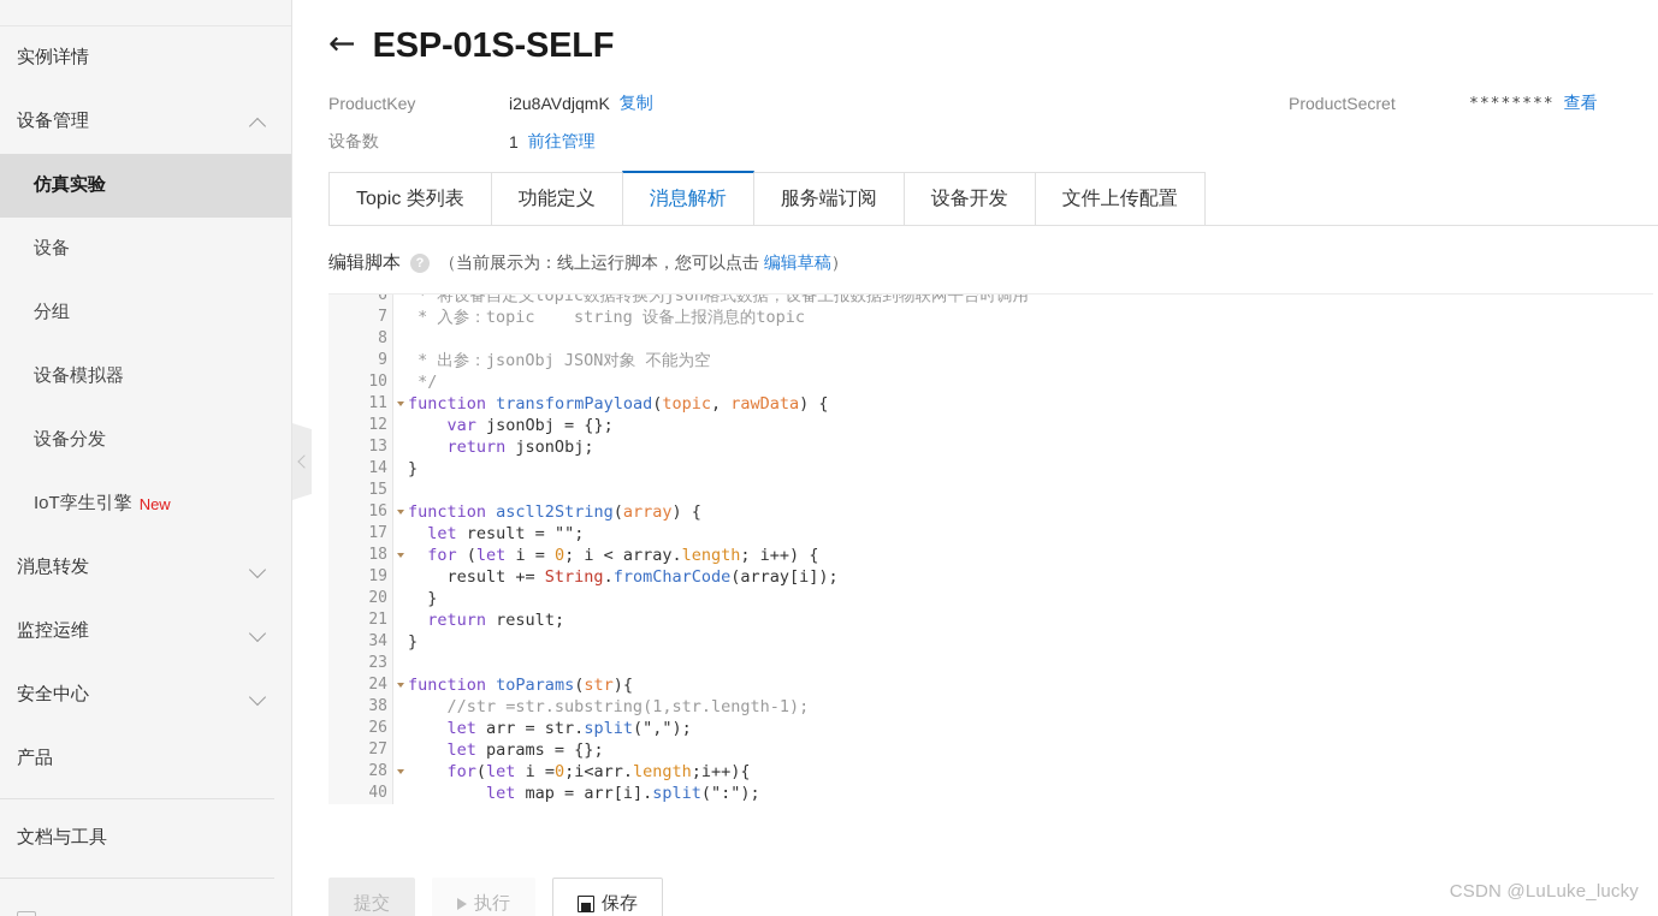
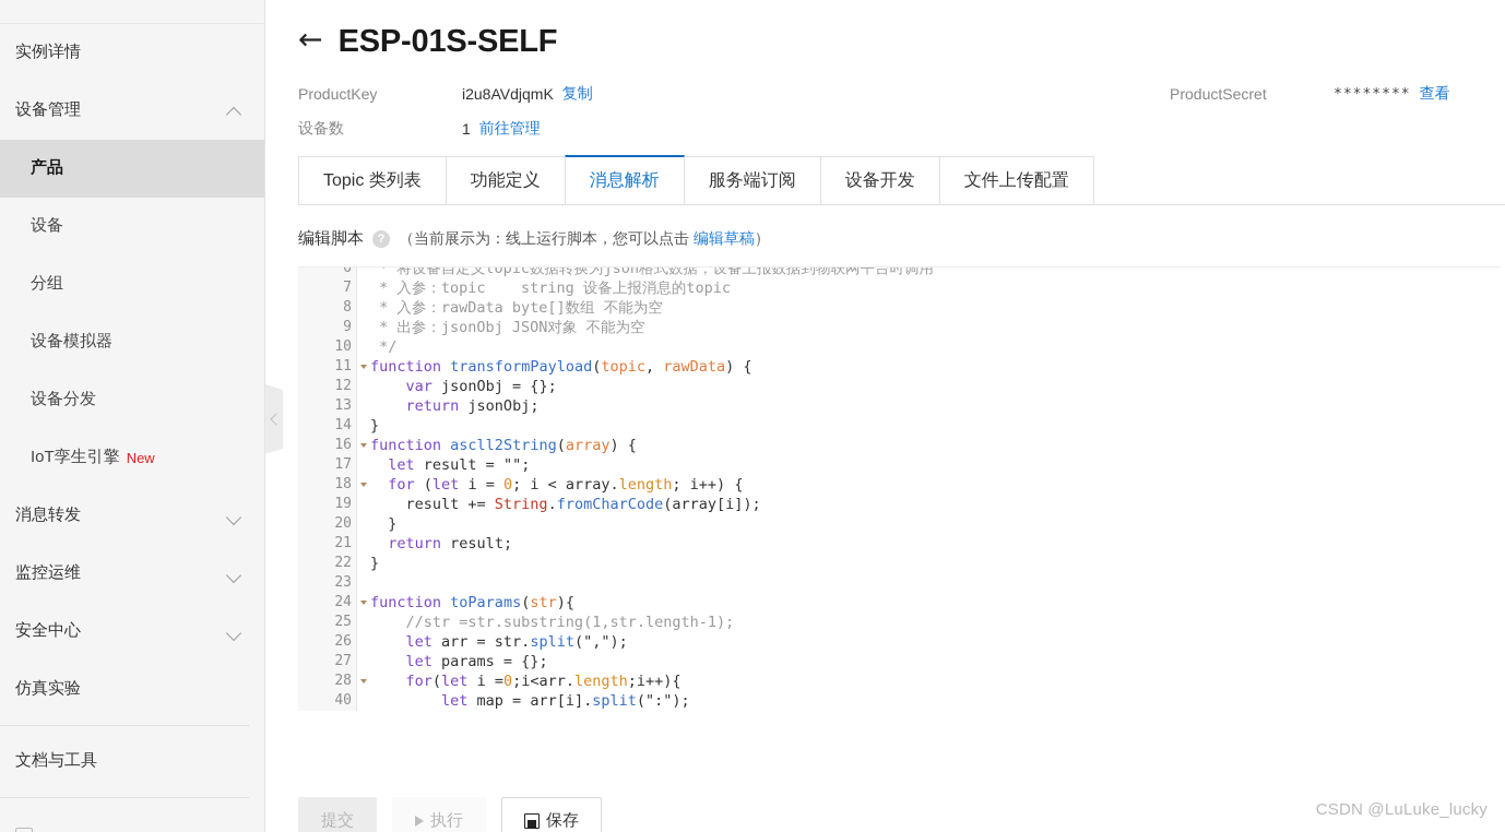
  实例详情
  设备管理
- 仿真实验
+ 产品
  设备
  分组
  设备模拟器
  设备分发
  IoT孪生引擎
  New
  消息转发
  监控运维
  安全中心
- 产品
+ 仿真实验
  文档与工具
  ←
  ESP-01S-SELF
  ProductKey
  i2u8AVdjqmK
  复制
  设备数
  1
  前往管理
  ProductSecret
  ********
  查看
  Topic 类列表
  功能定义
  消息解析
  服务端订阅
  设备开发
  文件上传配置
  编辑脚本
  ?
  （当前展示为：线上运行脚本，您可以点击 编辑草稿）
  6
  * 将设备自定义topic数据转换为json格式数据，设备上报数据到物联网平台时调用
  7
  * 入参：topic string 设备上报消息的topic
  8
+ * 入参：rawData byte[]数组 不能为空
  9
  * 出参：jsonObj JSON对象 不能为空
  10
  */
  11
  function transformPayload(topic, rawData) {
  12
  var jsonObj = {};
  13
  return jsonObj;
  14
  }
- 15
  16
  function ascll2String(array) {
  17
  let result = "";
  18
  for (let i = 0; i < array.length; i++) {
  19
  result += String.fromCharCode(array[i]);
  20
  }
  21
  return result;
- 34
+ 22
  }
  23
  24
  function toParams(str){
- 38
+ 25
  //str =str.substring(1,str.length-1);
  26
  let arr = str.split(",");
  27
  let params = {};
  28
  for(let i =0;i<arr.length;i++){
  40
  let map = arr[i].split(":");
  提交
  执行
  保存
  CSDN @LuLuke_lucky
